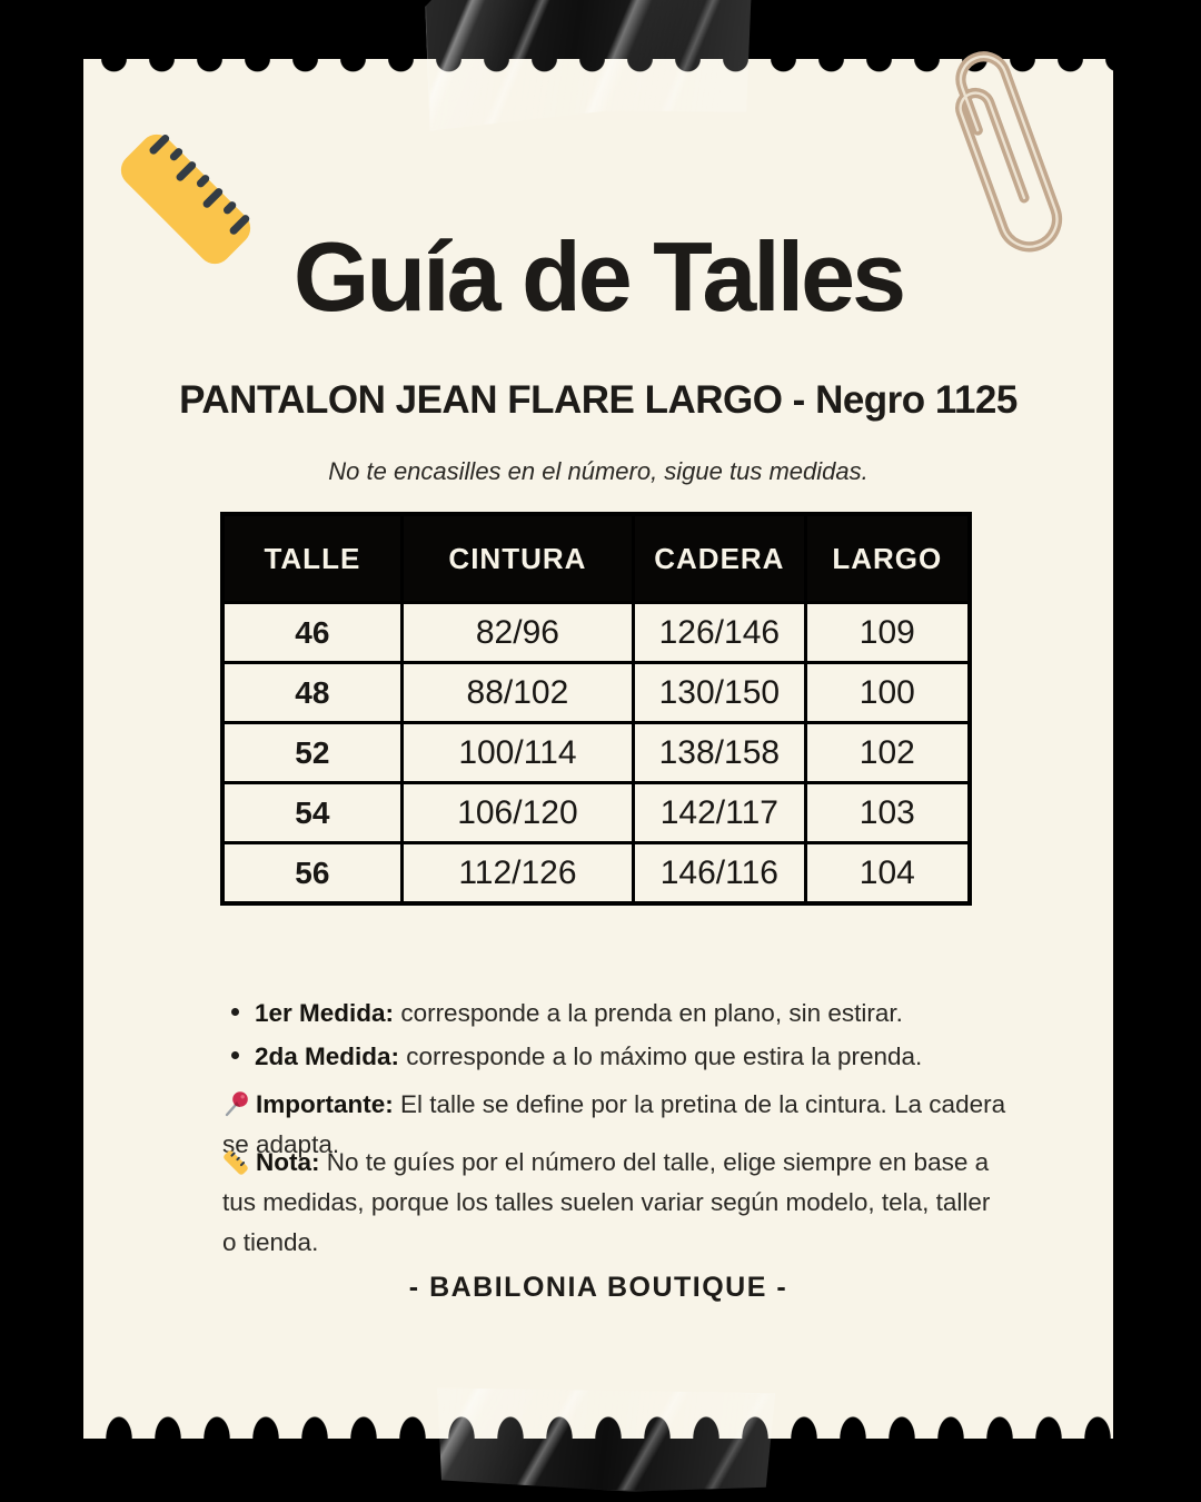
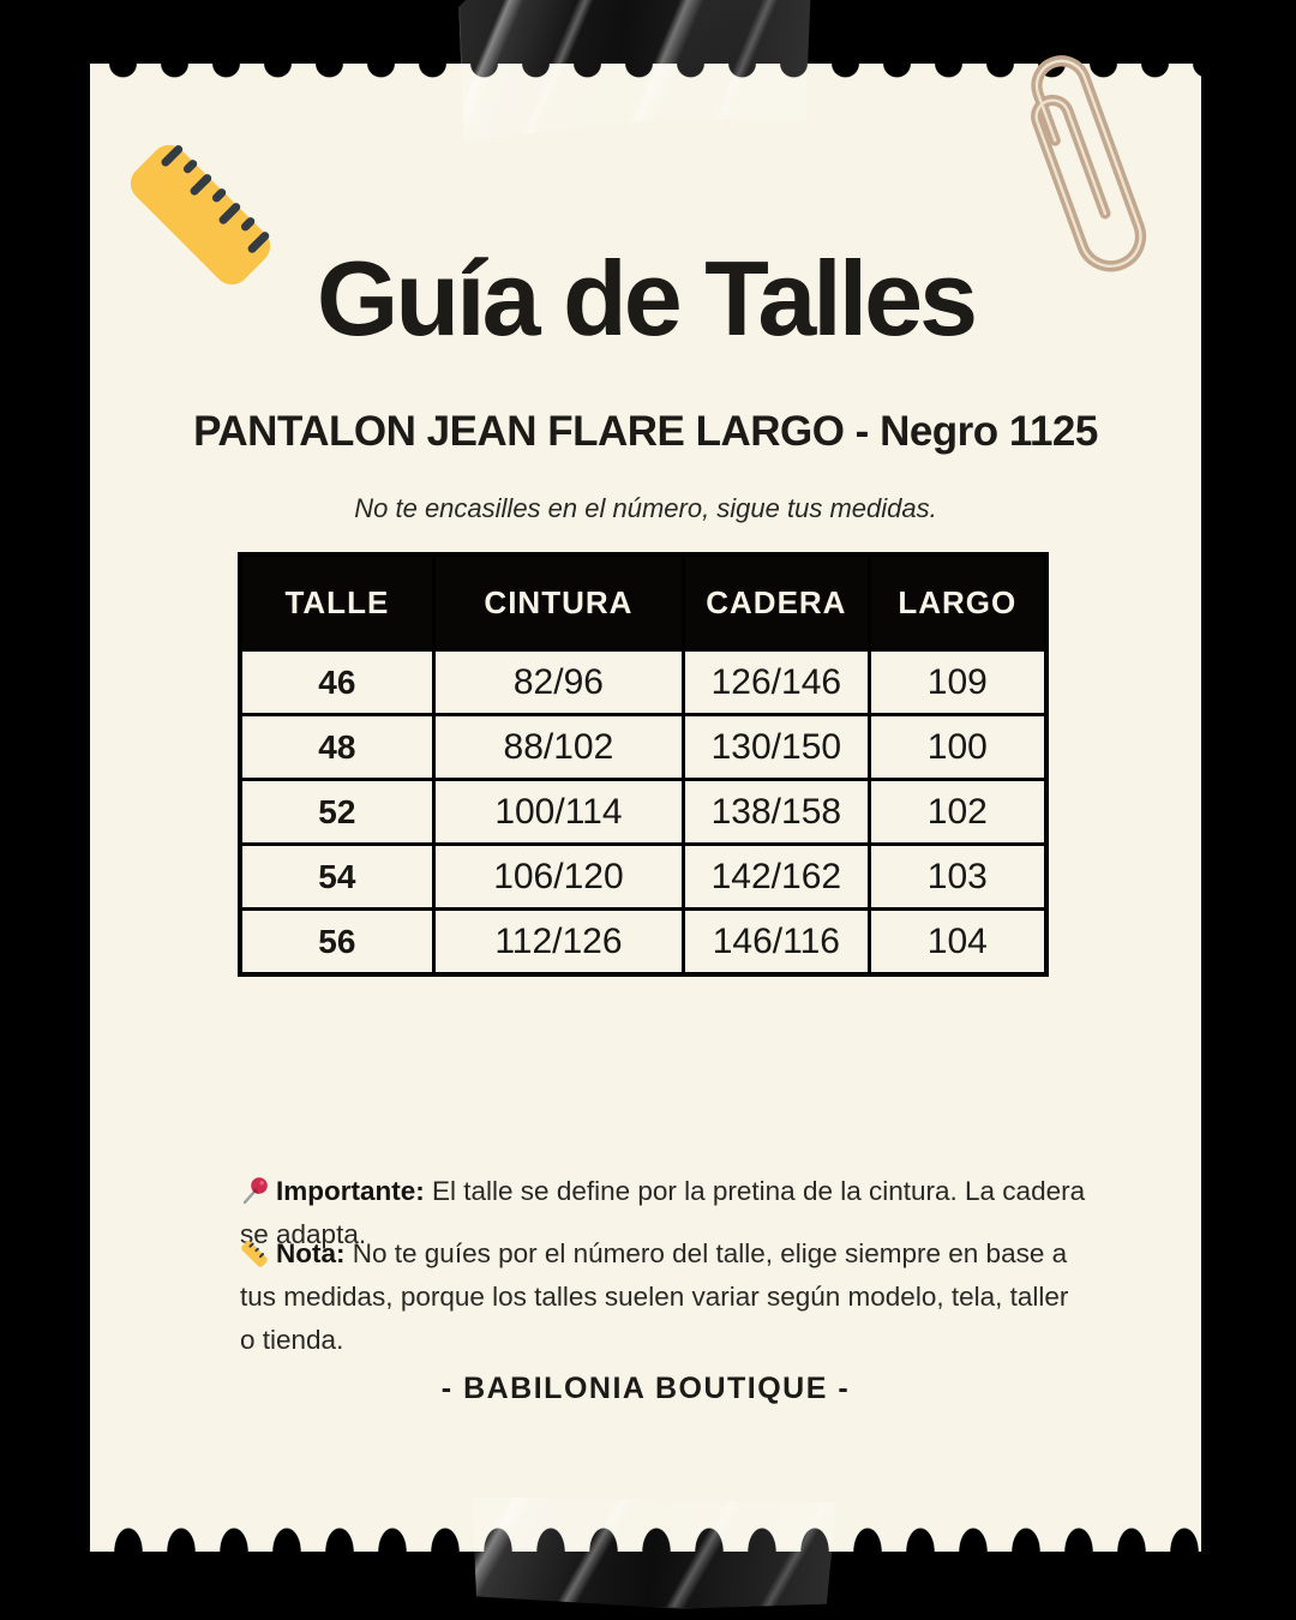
  Guía de Talles
  PANTALON JEAN FLARE LARGO - Negro 1125
  No te encasilles en el número, sigue tus medidas.
  TALLE	CINTURA	CADERA	LARGO
  46	82/96	126/146	109
  48	88/102	130/150	100
  52	100/114	138/158	102
- 54	106/120	142/117	103
+ 54	106/120	142/162	103
  56	112/126	146/116	104
- 1er Medida: corresponde a la prenda en plano, sin estirar.
- 2da Medida: corresponde a lo máximo que estira la prenda.
  Importante: El talle se define por la pretina de la cintura. La cadera se adapta.
  Nota: No te guíes por el número del talle, elige siempre en base a tus medidas, porque los talles suelen variar según modelo, tela, taller o tienda.
  - BABILONIA BOUTIQUE -
